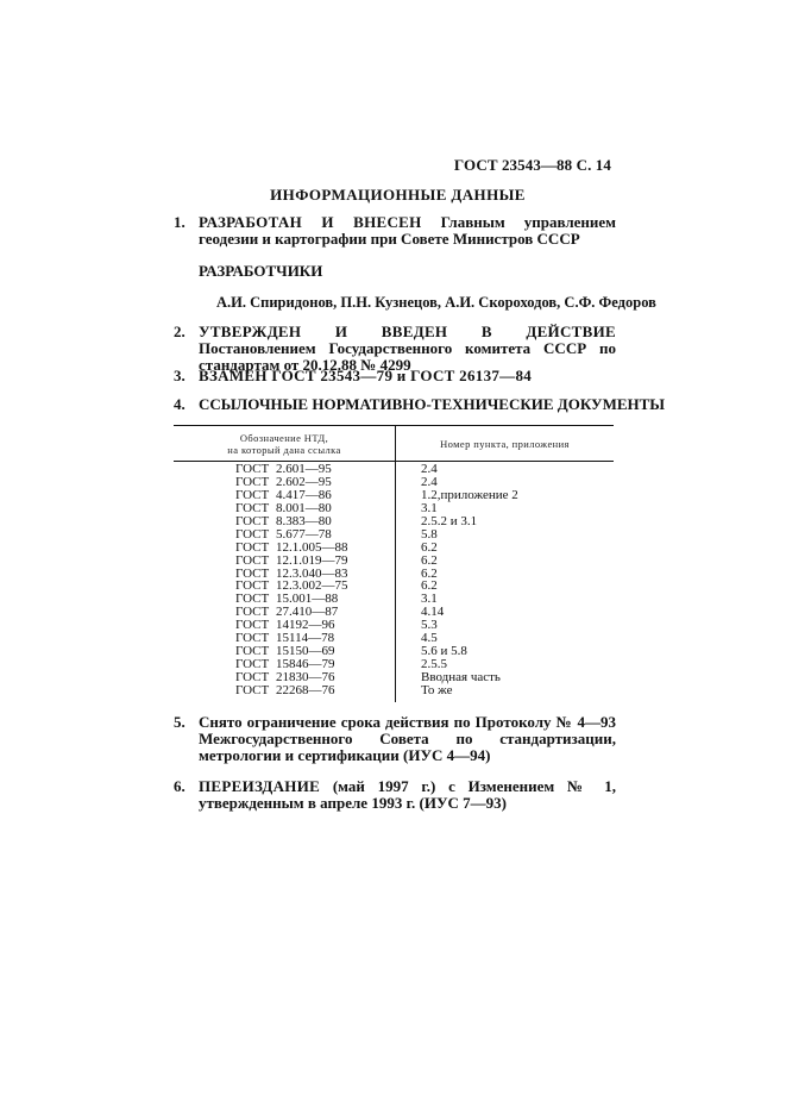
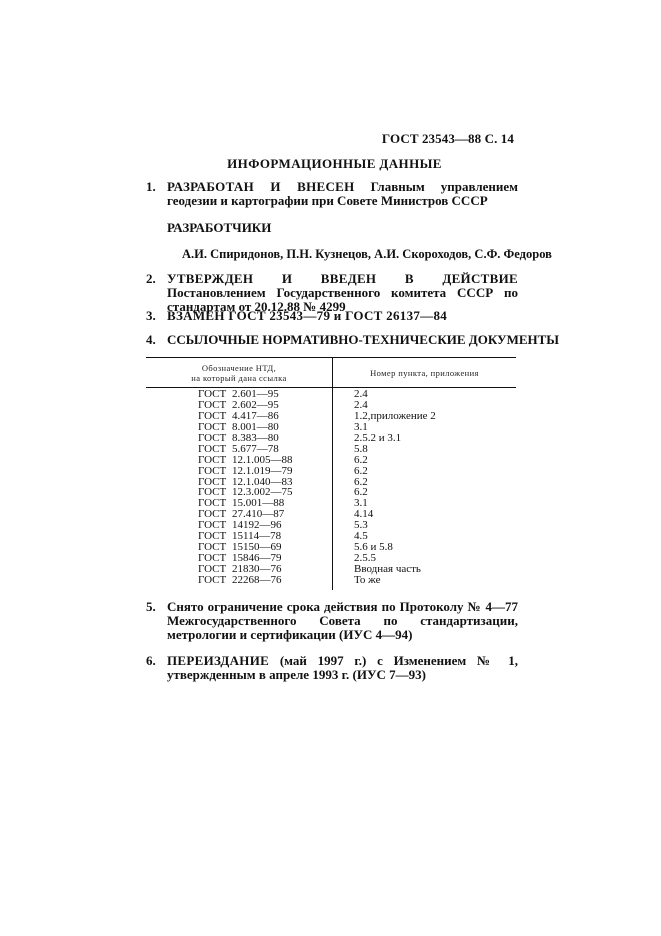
  ГОСТ 23543—88 С. 14
  ИНФОРМАЦИОННЫЕ ДАННЫЕ
  1.
  РАЗРАБОТАН И ВНЕСЕН Главным управлением геодезии и картографии при Совете Министров СССР
  РАЗРАБОТЧИКИ
  А.И. Спиридонов, П.Н. Кузнецов, А.И. Скороходов, С.Ф. Федоров
  2.
  УТВЕРЖДЕН И ВВЕДЕН В ДЕЙСТВИЕ Постановлением Государственного комитета СССР по стандартам от 20.12.88 № 4299
  3.
  ВЗАМЕН ГОСТ 23543—79 и ГОСТ 26137—84
  4.
  ССЫЛОЧНЫЕ НОРМАТИВНО-ТЕХНИЧЕСКИЕ ДОКУМЕНТЫ
  Обозначение НТД,
  на который дана ссылка
  Номер пункта, приложения
  ГОСТ 2.601—95
  2.4
  ГОСТ 2.602—95
  2.4
  ГОСТ 4.417—86
  1.2,приложение 2
  ГОСТ 8.001—80
  3.1
  ГОСТ 8.383—80
  2.5.2 и 3.1
  ГОСТ 5.677—78
  5.8
  ГОСТ 12.1.005—88
  6.2
  ГОСТ 12.1.019—79
  6.2
- ГОСТ 12.3.040—83
+ ГОСТ 12.1.040—83
  6.2
  ГОСТ 12.3.002—75
  6.2
  ГОСТ 15.001—88
  3.1
  ГОСТ 27.410—87
  4.14
  ГОСТ 14192—96
  5.3
  ГОСТ 15114—78
  4.5
  ГОСТ 15150—69
  5.6 и 5.8
  ГОСТ 15846—79
  2.5.5
  ГОСТ 21830—76
  Вводная часть
  ГОСТ 22268—76
  То же
  5.
- Снято ограничение срока действия по Протоколу № 4—93 Межгосударственного Совета по стандартизации, метрологии и сертификации (ИУС 4—94)
+ Снято ограничение срока действия по Протоколу № 4—77 Межгосударственного Совета по стандартизации, метрологии и сертификации (ИУС 4—94)
  6.
  ПЕРЕИЗДАНИЕ (май 1997 г.) с Изменением № 1, утвержденным в апреле 1993 г. (ИУС 7—93)
